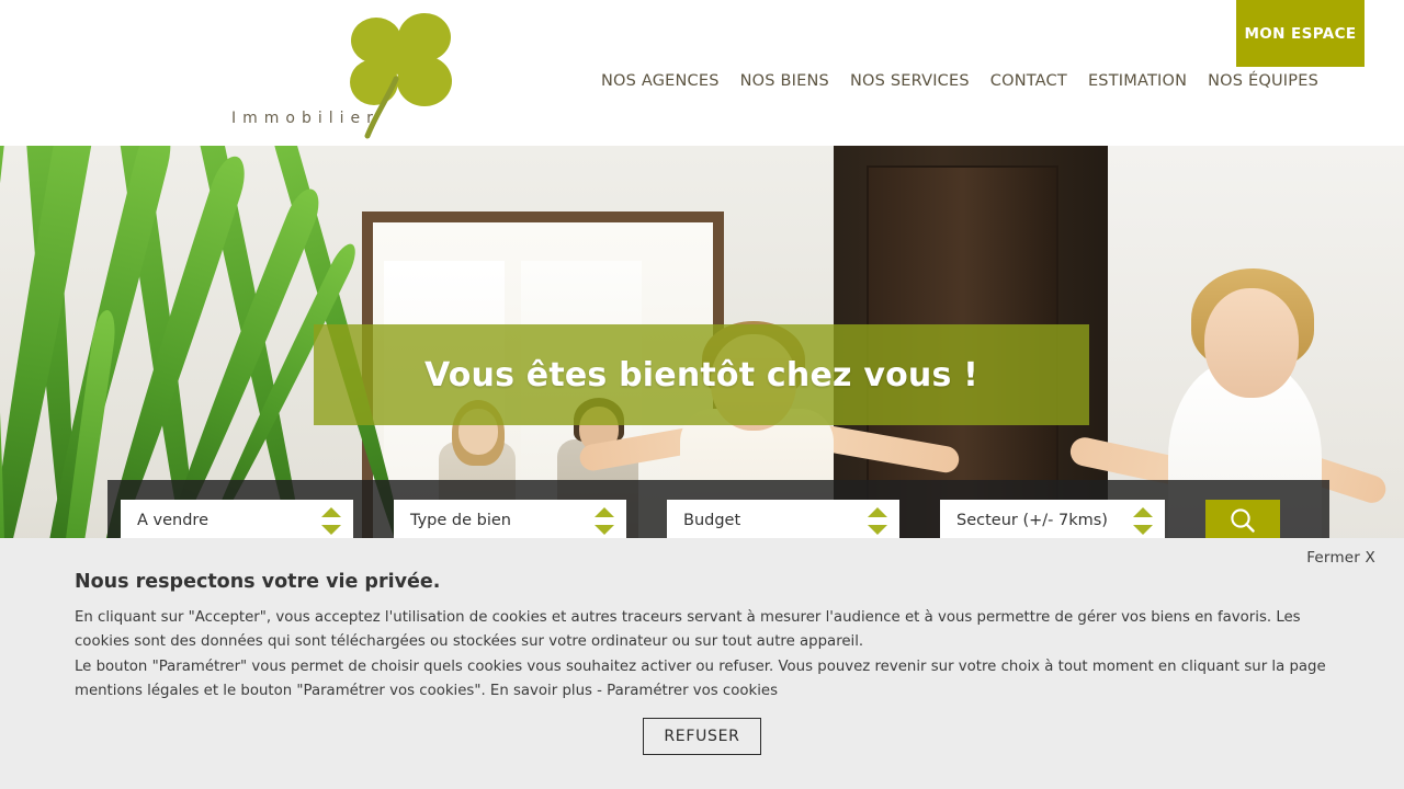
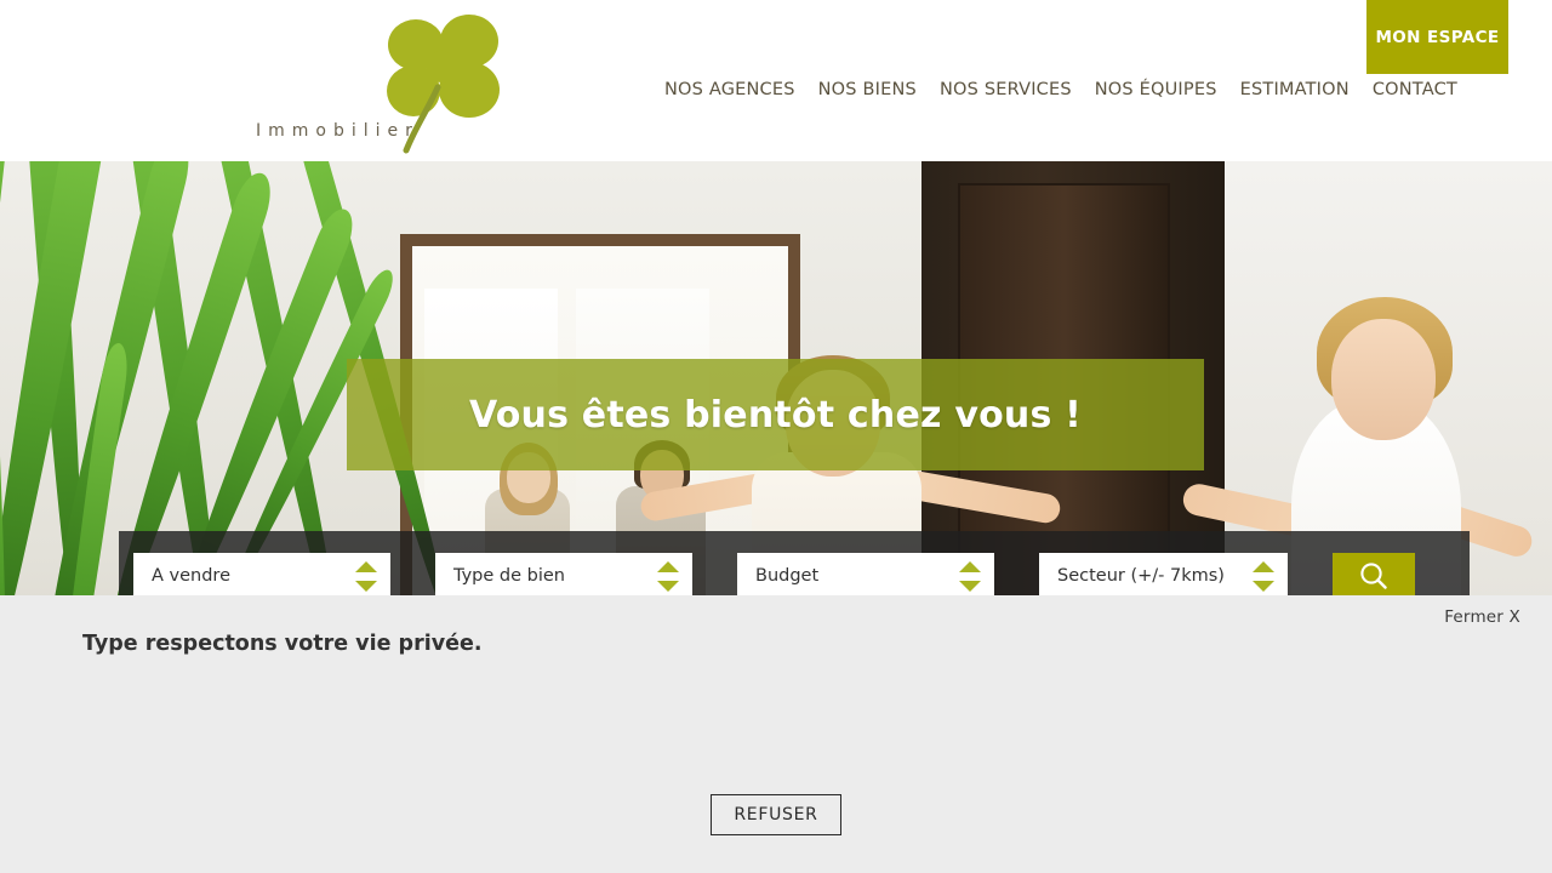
  Immobilie
  NOS AGENCES
  NOS BIENS
  NOS SERVICES
- CONTACT
+ NOS ÉQUIPES
  ESTIMATION
- NOS ÉQUIPES
+ CONTACT
  MON ESPACE
  Vous êtes bientôt chez vous !
  A vendre
  Type de bien
  Budget
  Secteur (+/- 7kms)
  Fermer X
- Nous respectons votre vie privée.
+ Type respectons votre vie privée.
- En cliquant sur "Accepter", vous acceptez l'utilisation de cookies et autres traceurs servant à mesurer l'audience et à vous permettre de gérer vos biens en favoris. Les cookies sont des données qui sont téléchargées ou stockées sur votre ordinateur ou sur tout autre appareil.
- Le bouton "Paramétrer" vous permet de choisir quels cookies vous souhaitez activer ou refuser. Vous pouvez revenir sur votre choix à tout moment en cliquant sur la page mentions légales et le bouton "Paramétrer vos cookies". En savoir plus - Paramétrer vos cookies
  REFUSER
